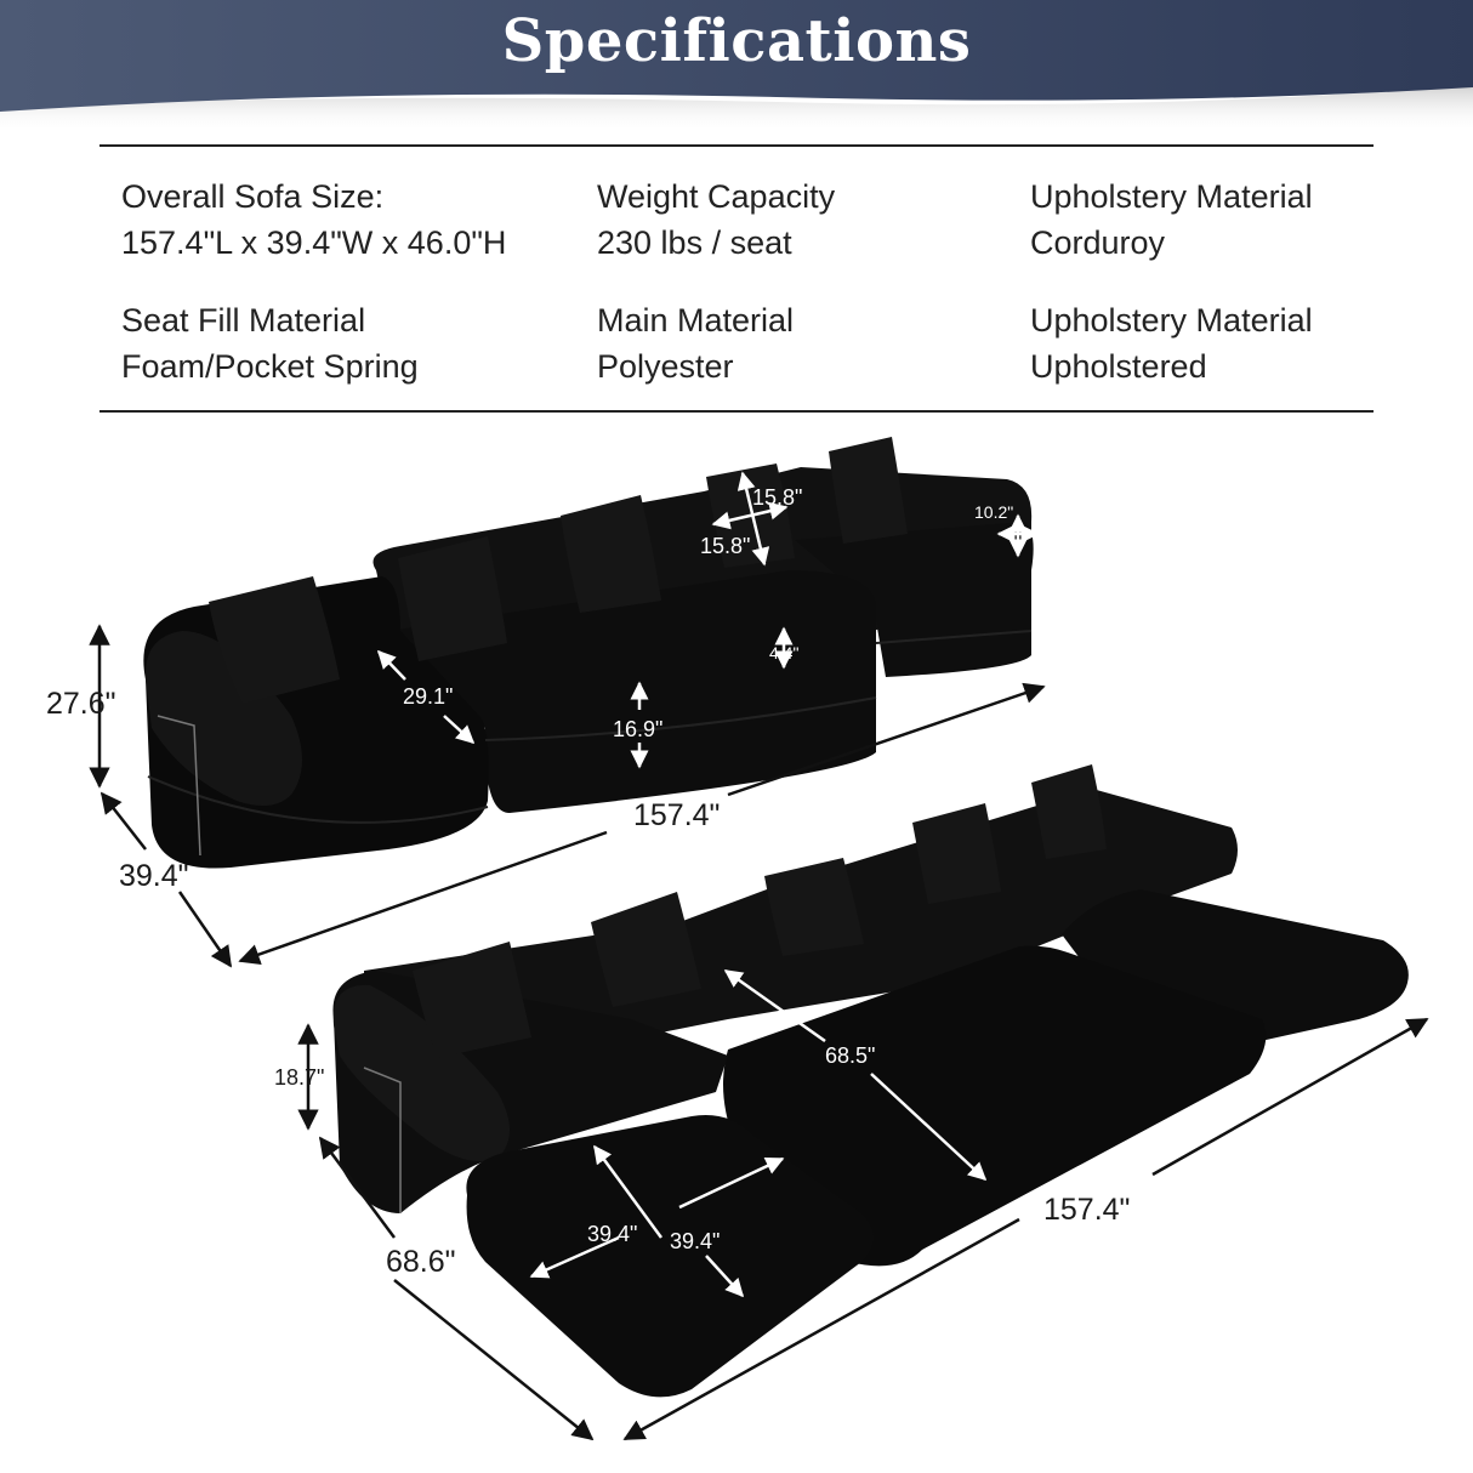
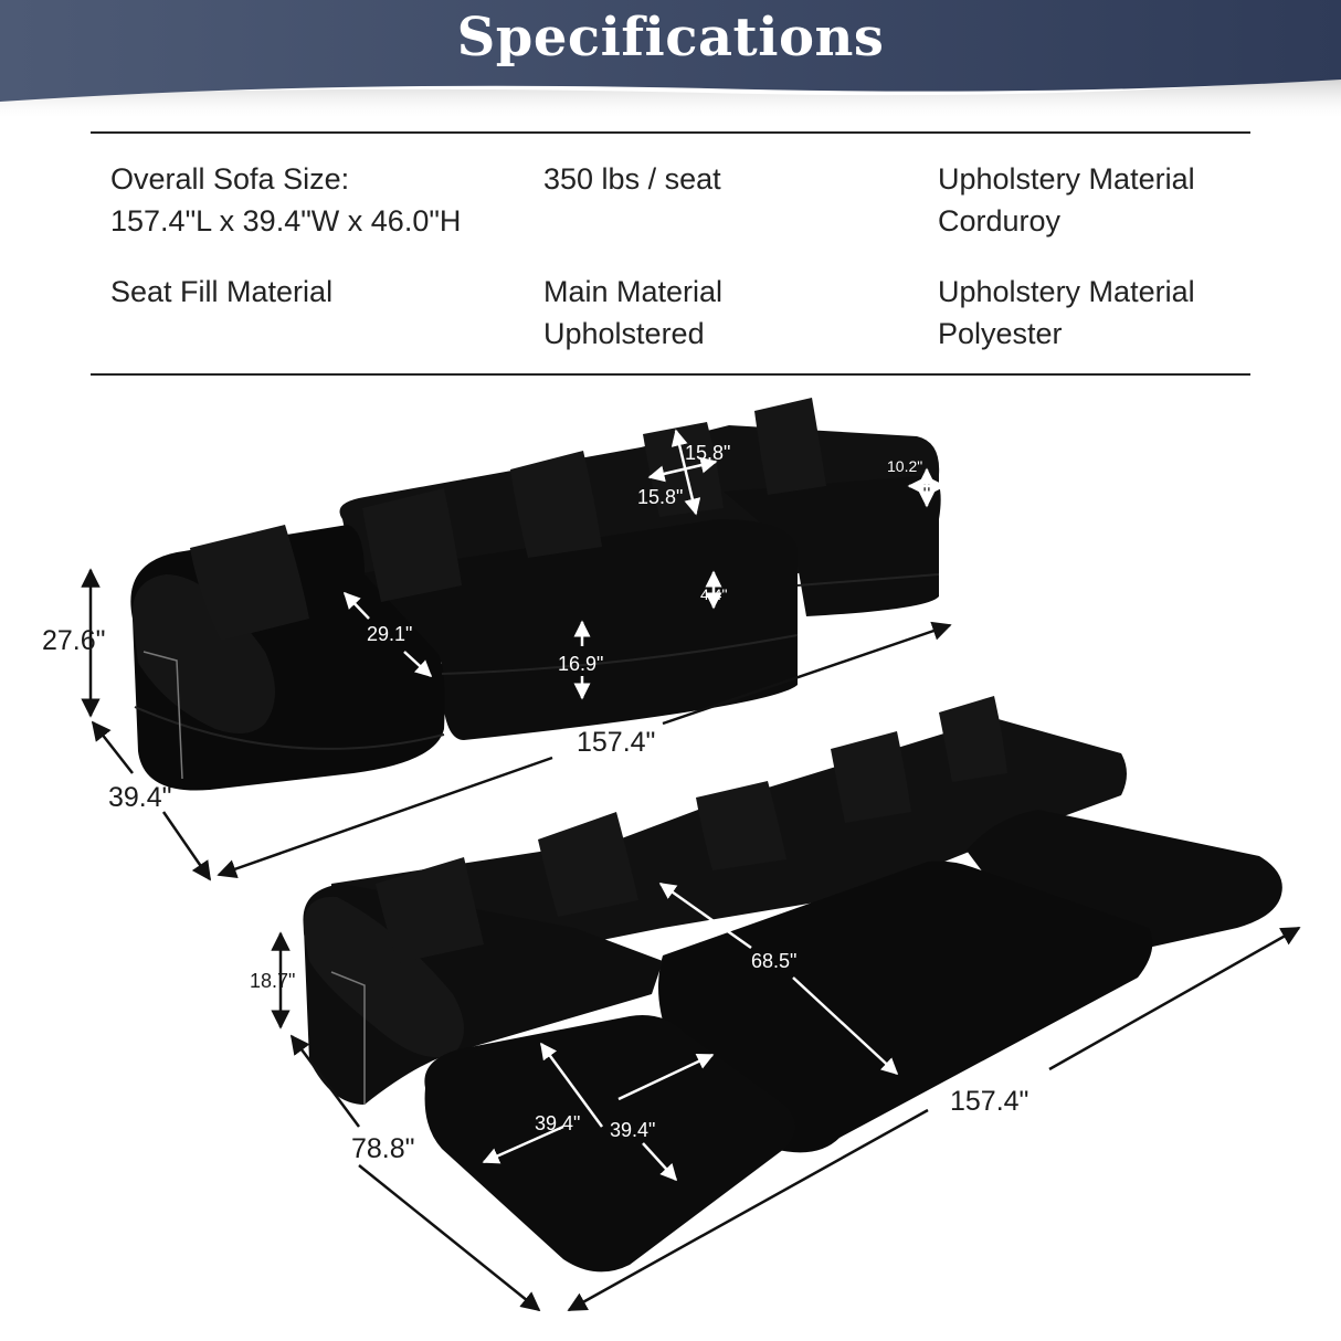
  Specifications
  Overall Sofa Size:
  157.4"L x 39.4"W x 46.0"H
- Weight Capacity
- 230 lbs / seat
+ 350 lbs / seat
  Upholstery Material
  Corduroy
  Seat Fill Material
- Foam/Pocket Spring
  Main Material
- Polyester
+ Upholstered
  Upholstery Material
- Upholstered
+ Polyester
  27.6"
  39.4"
  157.4"
  29.1"
  16.9"
  4.4"
  15.8"
  15.8"
  10.2"
  18.7"
- 68.6"
+ 78.8"
  157.4"
  68.5"
  39.4"
  39.4"
